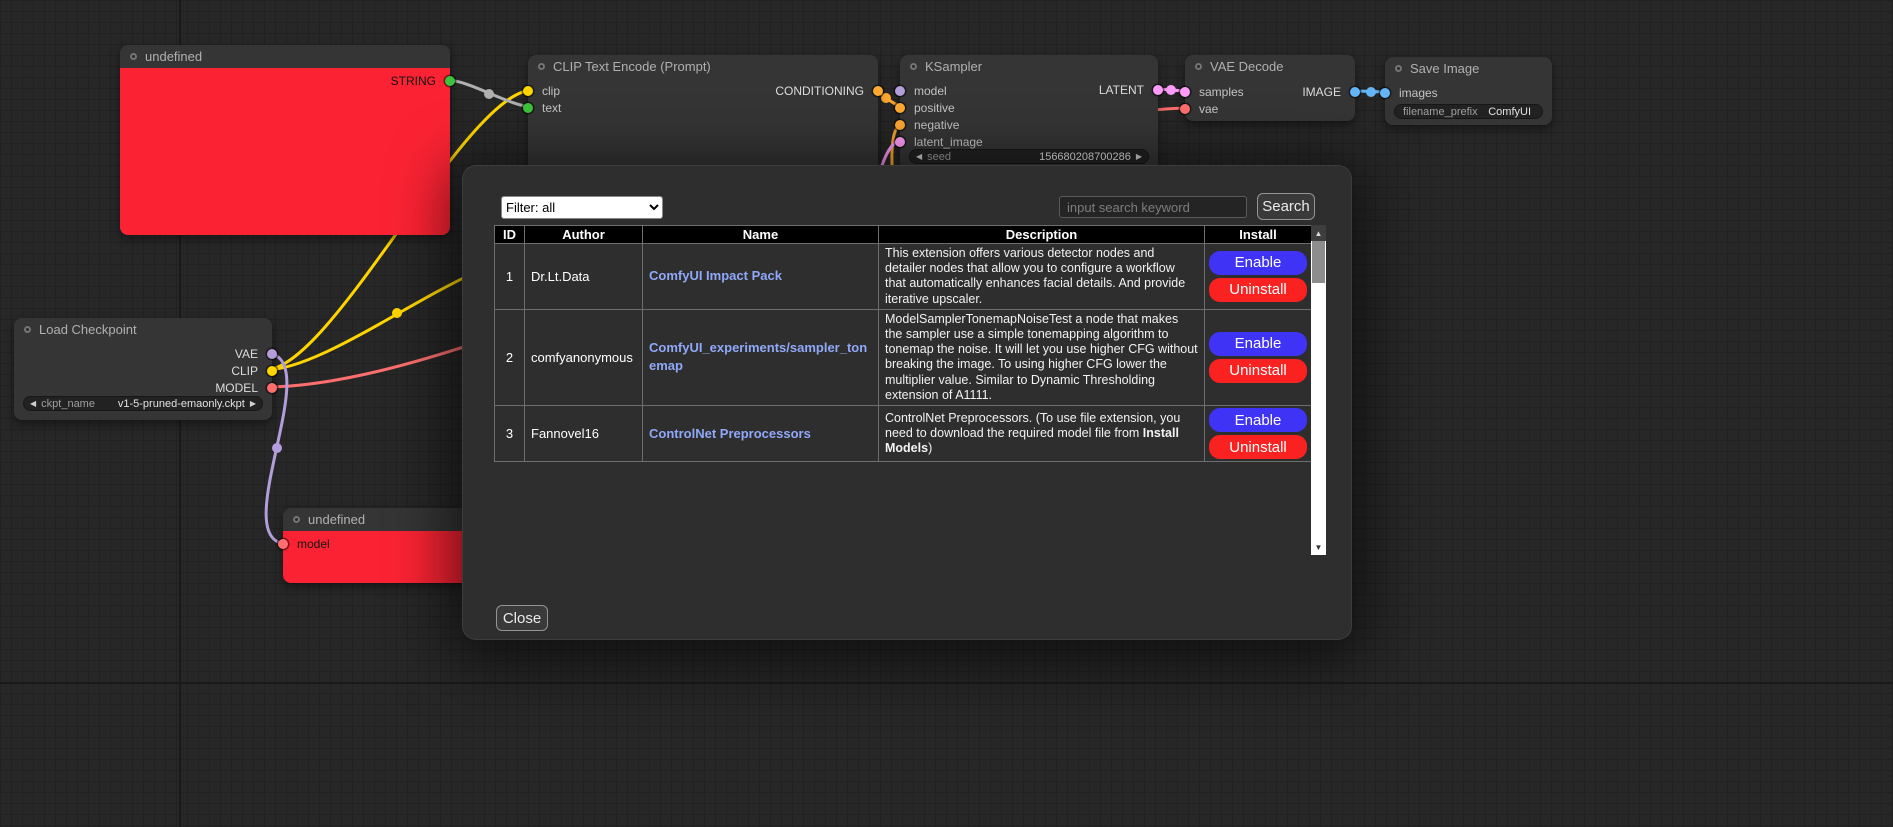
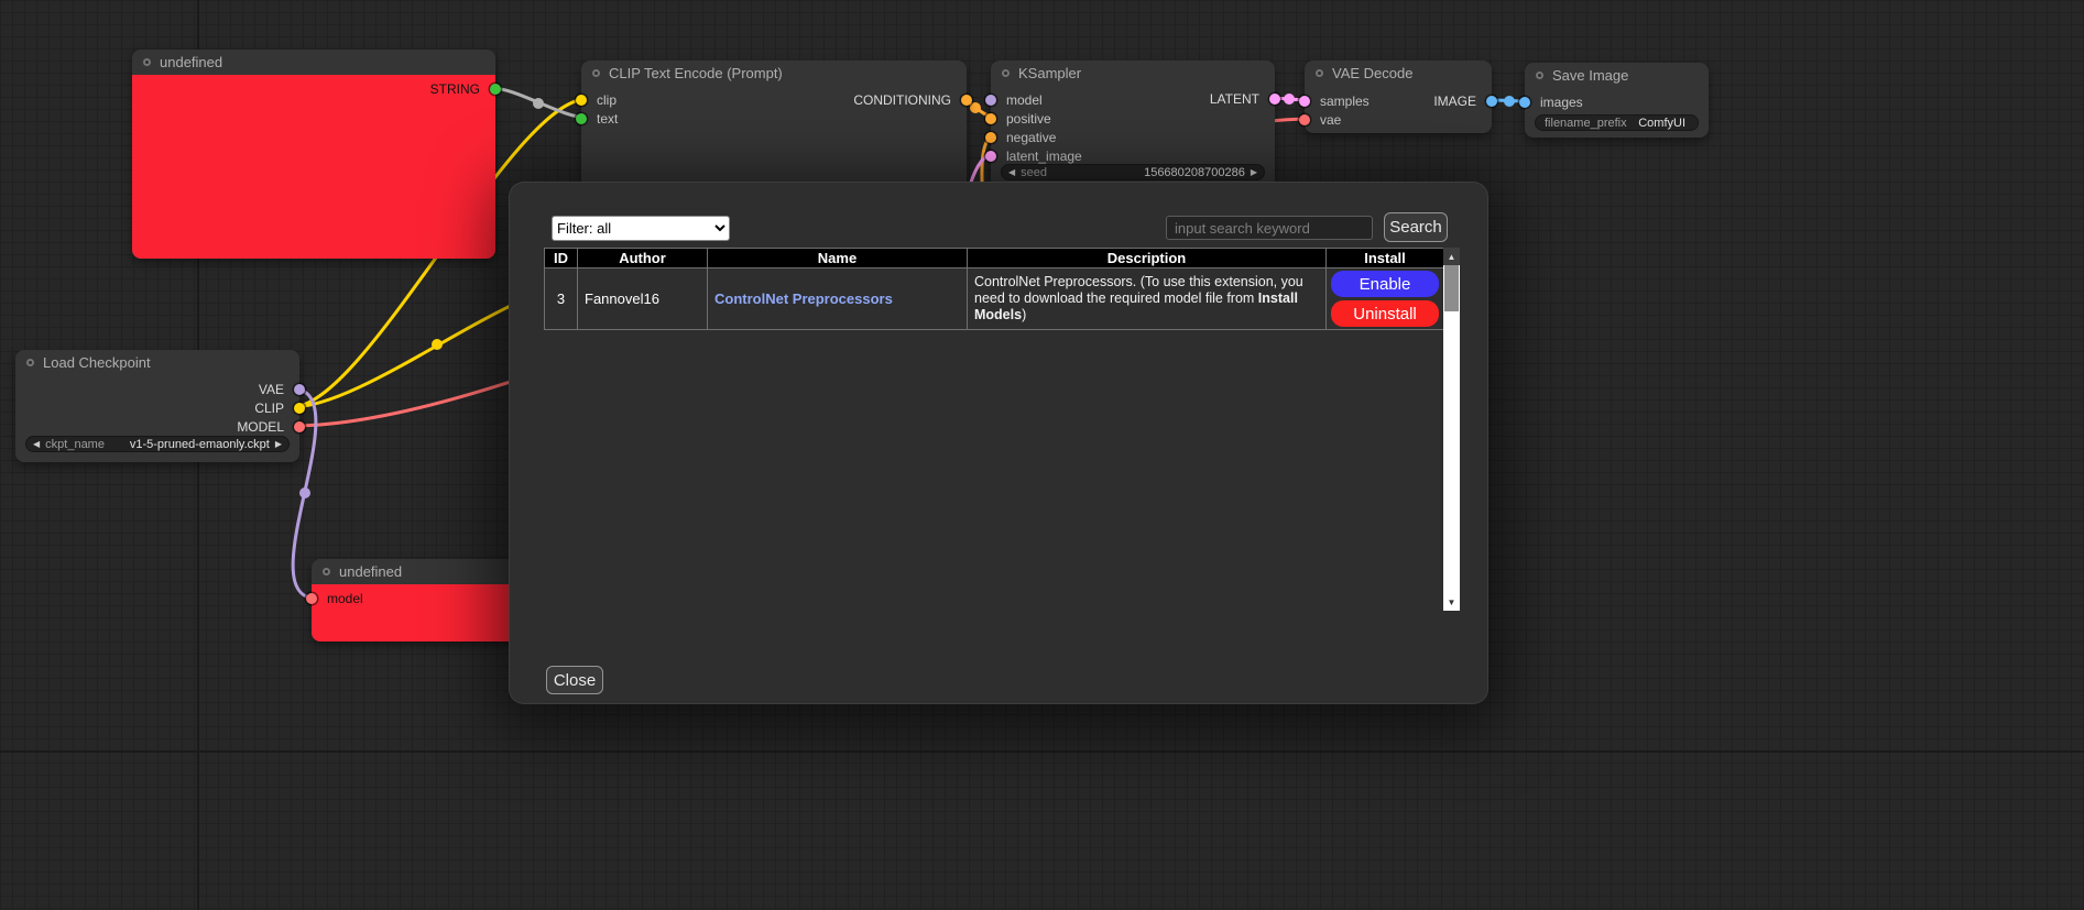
  undefined
  STRING
  CLIP Text Encode (Prompt)
  clip
  text
  CONDITIONING
  KSampler
  model
  positive
  negative
  latent_image
  LATENT
  ◀
  seed
  156680208700286
  ▶
  VAE Decode
  samples
  vae
  IMAGE
  Save Image
  images
  filename_prefix
  ComfyUI
  Load Checkpoint
  VAE
  CLIP
  MODEL
  ◀
  ckpt_name
  v1-5-pruned-emaonly.ckpt
  ▶
  undefined
  model
  Filter: all
  input search keyword
  Search
  ID	Author	Name	Description	Install
- 1	Dr.Lt.Data	ComfyUI Impact Pack	This extension offers various detector nodes and detailer nodes that allow you to configure a workflow that automatically enhances facial details. And provide iterative upscaler.	Enable Uninstall
- 2	comfyanonymous	ComfyUI_experiments/sampler_tonemap	ModelSamplerTonemapNoiseTest a node that makes the sampler use a simple tonemapping algorithm to tonemap the noise. It will let you use higher CFG without breaking the image. To using higher CFG lower the multiplier value. Similar to Dynamic Thresholding extension of A1111.	Enable Uninstall
- 3	Fannovel16	ControlNet Preprocessors	ControlNet Preprocessors. (To use file extension, you need to download the required model file from Install Models)	Enable Uninstall
+ 3	Fannovel16	ControlNet Preprocessors	ControlNet Preprocessors. (To use this extension, you need to download the required model file from Install Models)	Enable Uninstall
  ▲
  ▼
  Close
